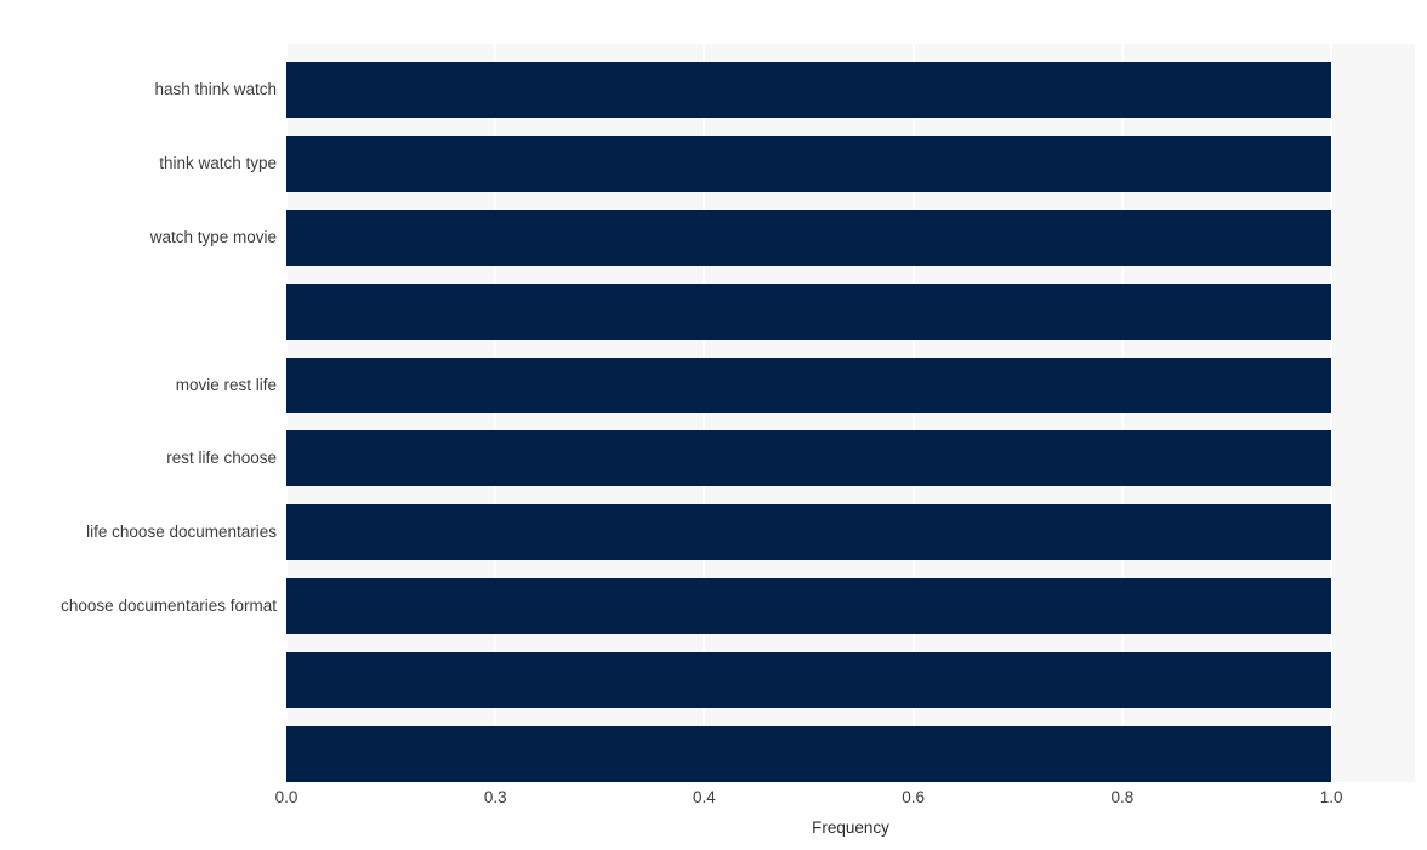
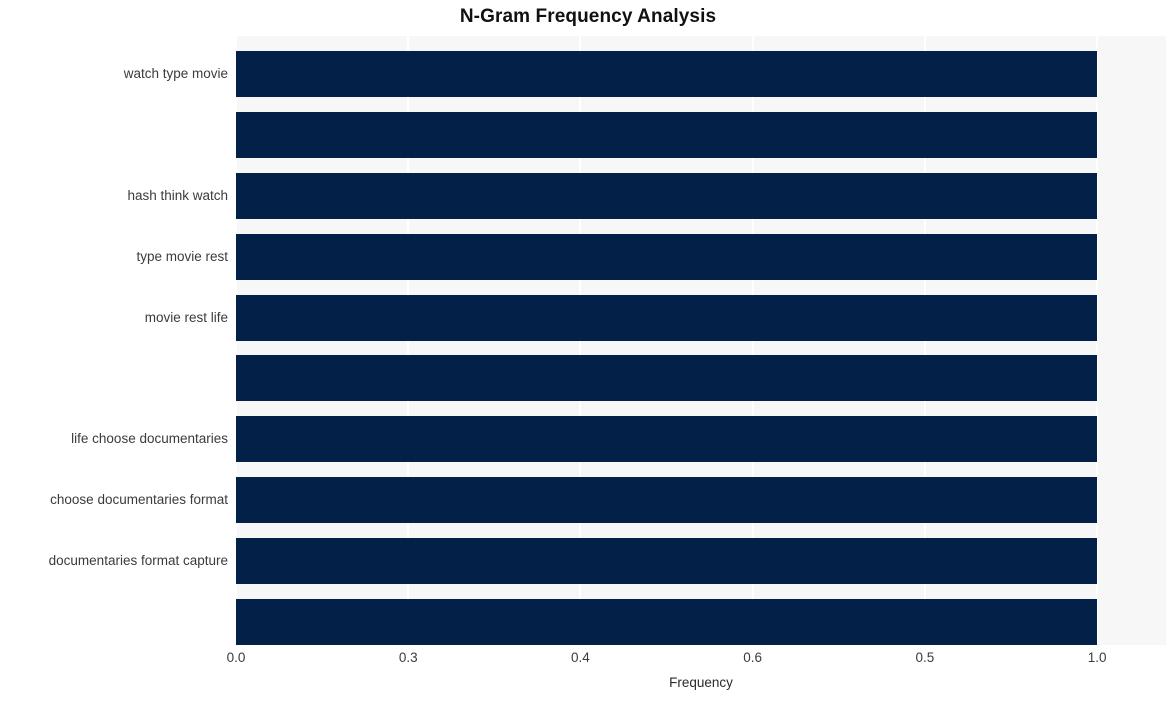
+ N-Gram Frequency Analysis
- hash think watch
+ watch type movie
- think watch type
- watch type movie
+ hash think watch
+ type movie rest
  movie rest life
- rest life choose
  life choose documentaries
  choose documentaries format
+ documentaries format capture
  0.0
  0.3
  0.4
  0.6
- 0.8
+ 0.5
  1.0
  Frequency
